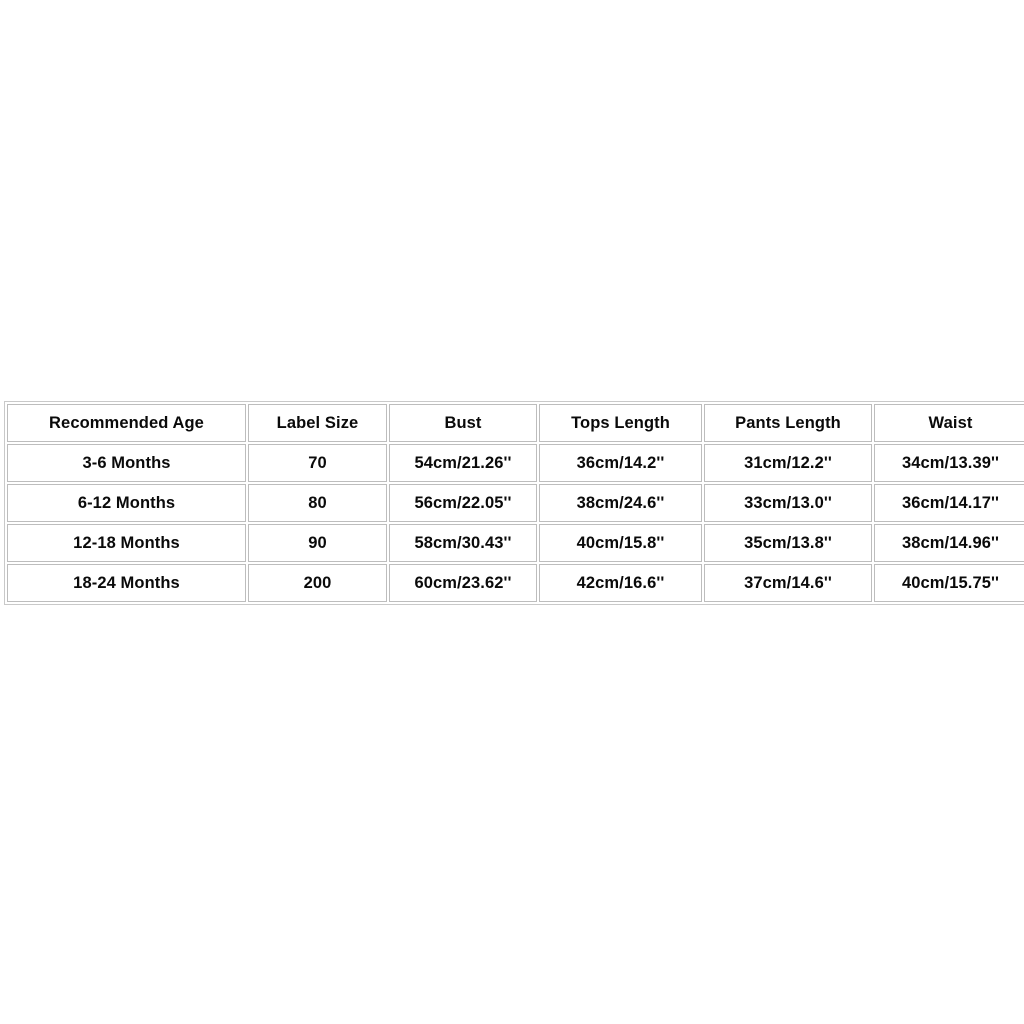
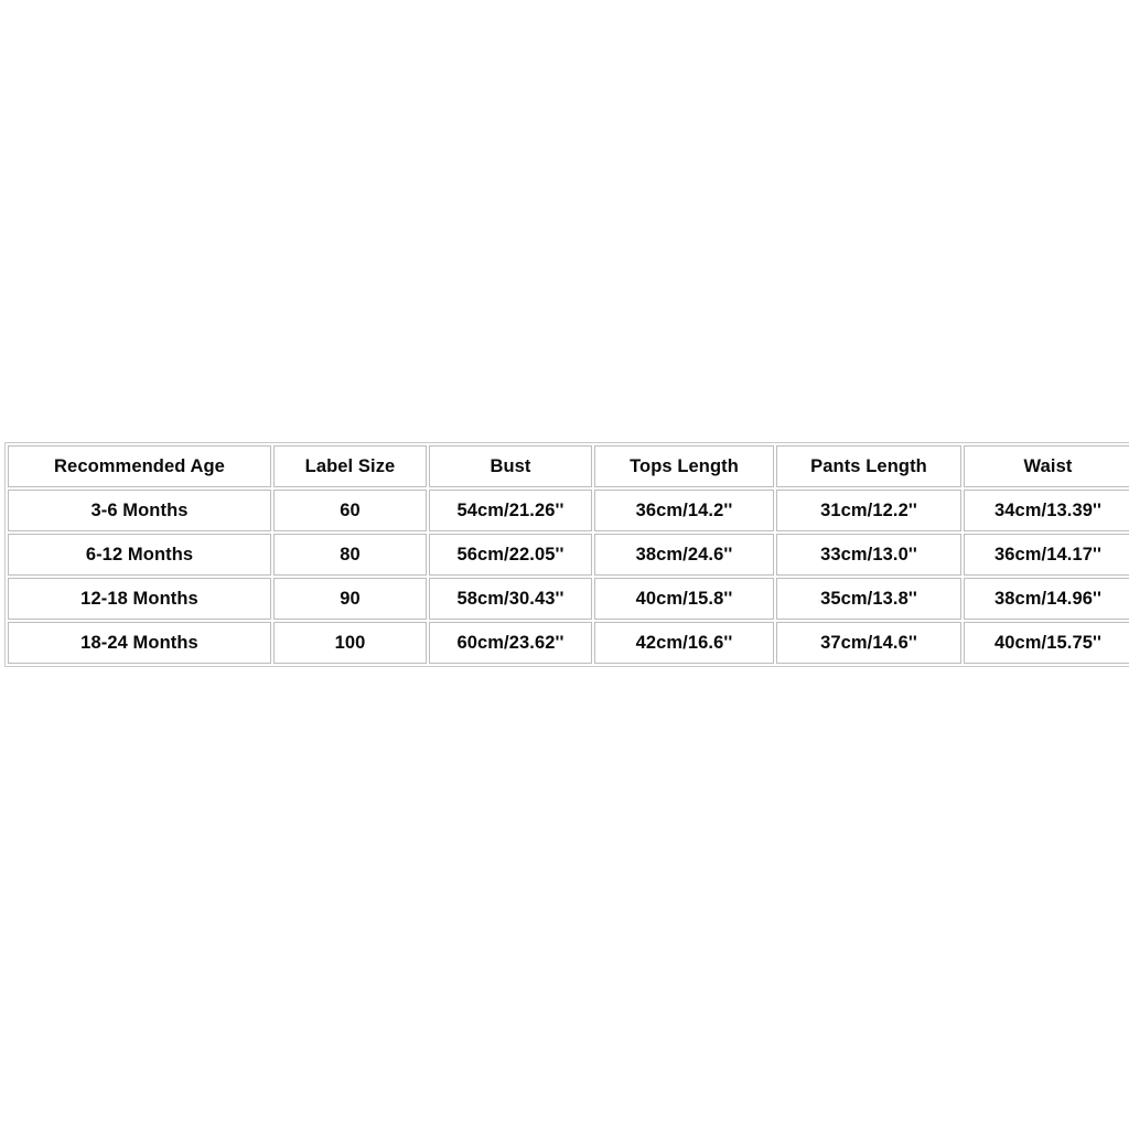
  Recommended Age	Label Size	Bust	Tops Length	Pants Length	Waist
- 3-6 Months	70	54cm/21.26''	36cm/14.2''	31cm/12.2''	34cm/13.39''
+ 3-6 Months	60	54cm/21.26''	36cm/14.2''	31cm/12.2''	34cm/13.39''
  6-12 Months	80	56cm/22.05''	38cm/24.6''	33cm/13.0''	36cm/14.17''
  12-18 Months	90	58cm/30.43''	40cm/15.8''	35cm/13.8''	38cm/14.96''
- 18-24 Months	200	60cm/23.62''	42cm/16.6''	37cm/14.6''	40cm/15.75''
+ 18-24 Months	100	60cm/23.62''	42cm/16.6''	37cm/14.6''	40cm/15.75''
